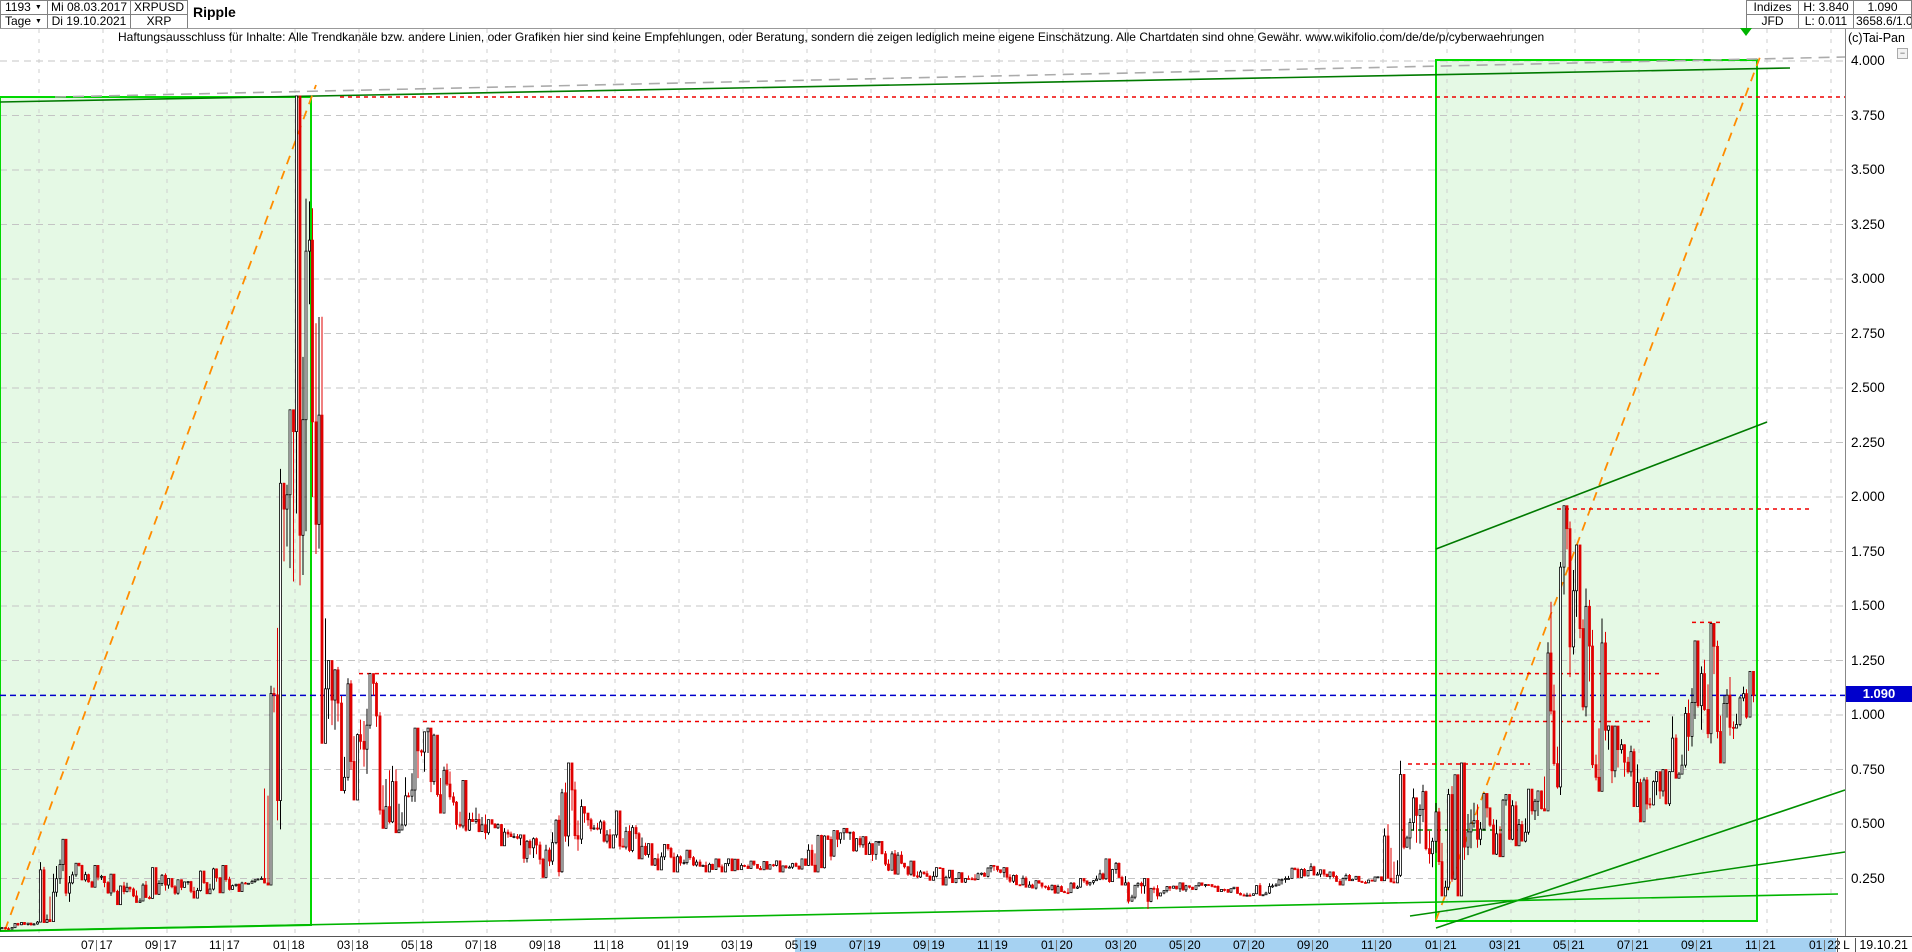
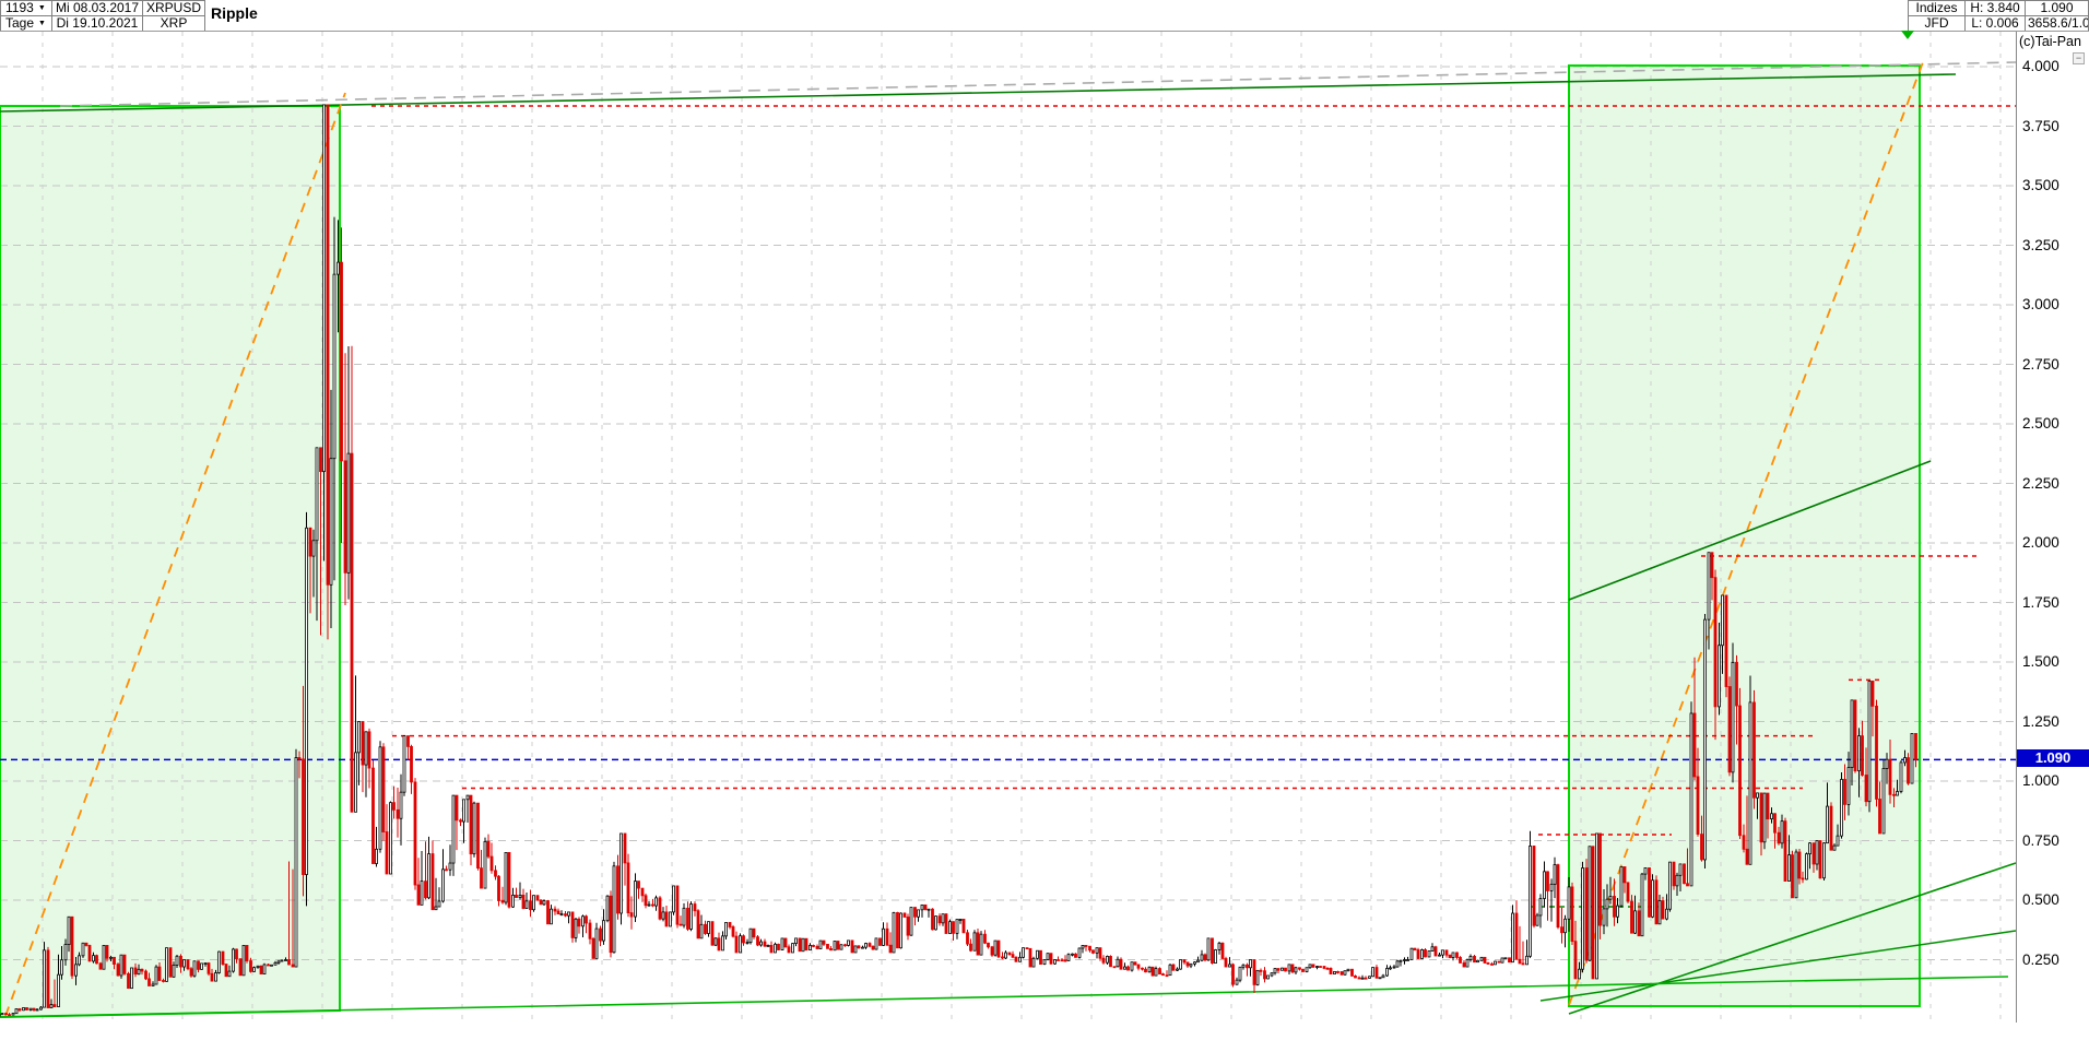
  1193
  Mi 08.03.2017
  XRPUSD
  Tage
  Di 19.10.2021
  XRP
  Ripple
  Indizes
  H: 3.840
  1.090
  JFD
- L: 0.011
+ L: 0.006
  3658.6/1.0
- Haftungsausschluss für Inhalte: Alle Trendkanäle bzw. andere Linien, oder Grafiken hier sind keine Empfehlungen, oder Beratung, sondern die zeigen lediglich meine eigene Einschätzung. Alle Chartdaten sind ohne Gewähr. www.wikifolio.com/de/de/p/cyberwaehrungen
  (c)Tai-Pan
  −
  4.000
  3.750
  3.500
  3.250
  3.000
  2.750
  2.500
  2.250
  2.000
  1.750
  1.500
  1.250
  1.000
  0.750
  0.500
  0.250
  1.090
- 07 17
- 09 17
- 11 17
- 01 18
- 03 18
- 05 18
- 07 18
- 09 18
- 11 18
- 01 19
- 03 19
- 05 19
- 07 19
- 09 19
- 11 19
- 01 20
- 03 20
- 05 20
- 07 20
- 09 20
- 11 20
- 01 21
- 03 21
- 05 21
- 07 21
- 09 21
- 11 21
- 01 22
- L
- 19.10.21
